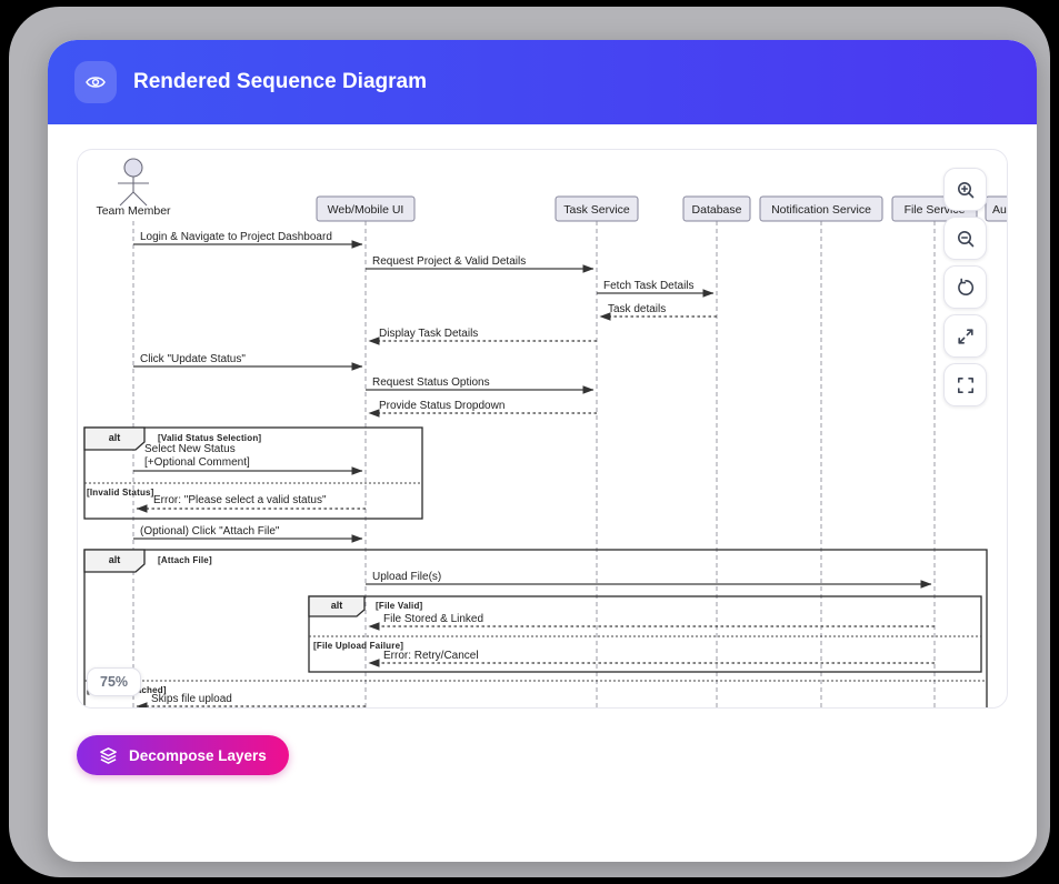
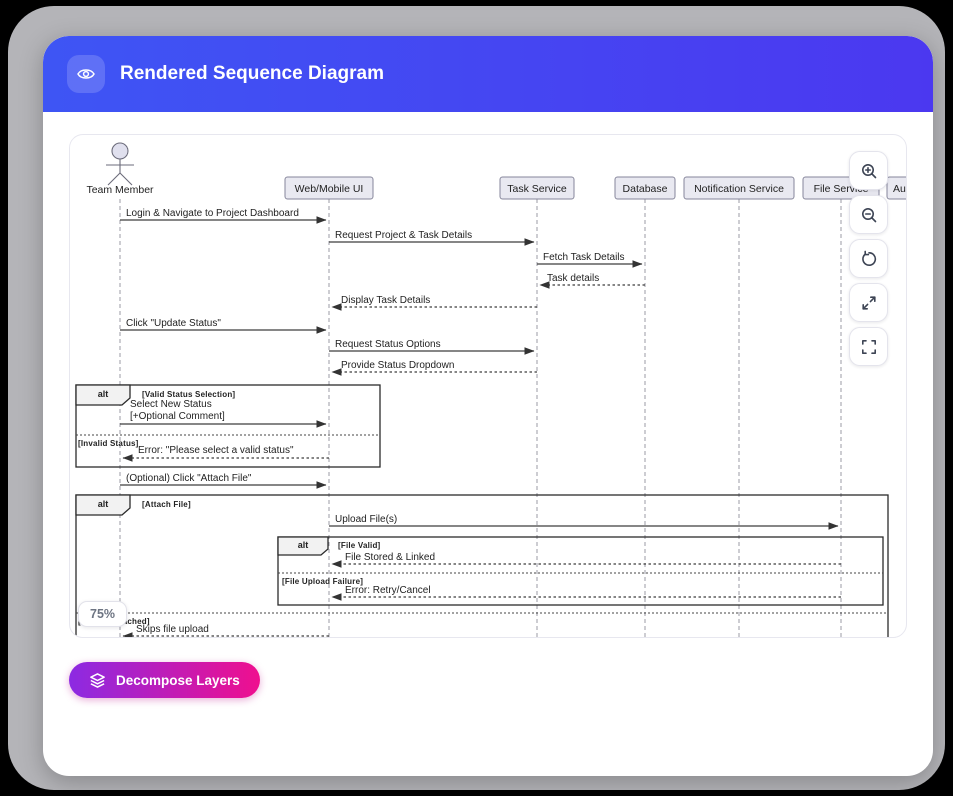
  Rendered Sequence Diagram
  Team Member
  Web/Mobile UI
  Task Service
  Database
  Notification Service
  File Serv
  Login & Navigate to Project Dashboard
- Request Project & Valid Details
+ Request Project & Task Details
  Fetch Task Details
  Task details
  Display Task Details
  Click "Update Status"
  Request Status Options
  Provide Status Dropdown
  Select New Status
  [+Optional Comment]
  Error: "Please select a valid status"
  (Optional) Click "Attach File"
  Upload File(s)
  File Stored & Linked
  Error: Retry/Cancel
  Skips file upload
  alt
  [Valid Status Selection]
  [Invalid Status]
  alt
  [Attach File]
  alt
  [File Valid]
  [File Upload Failure]
  75%
  Decompose Layers
